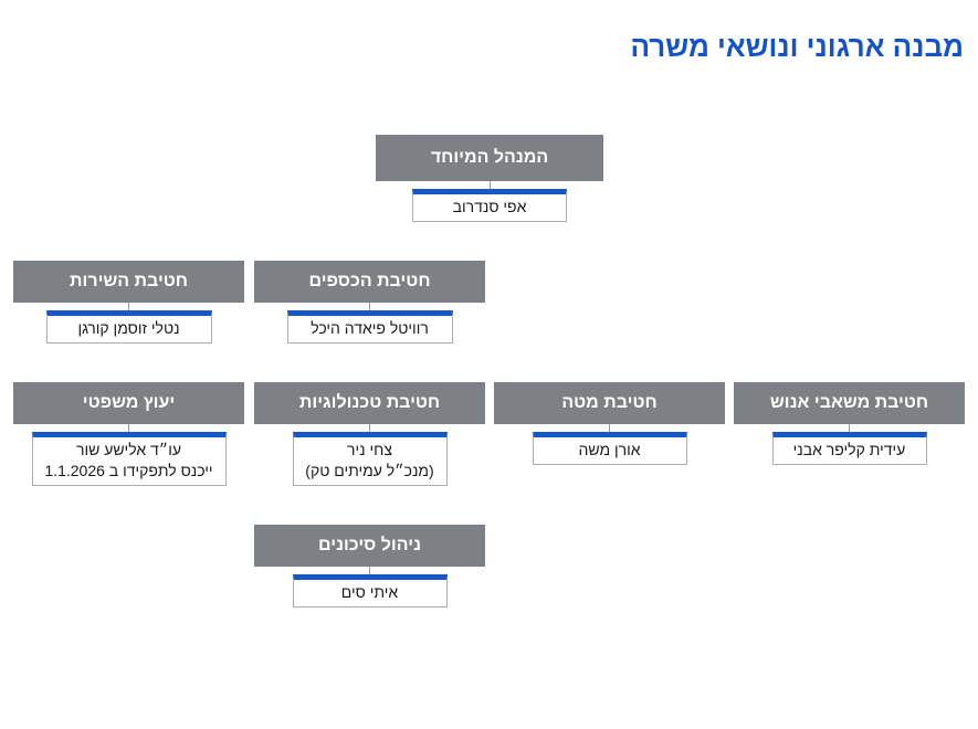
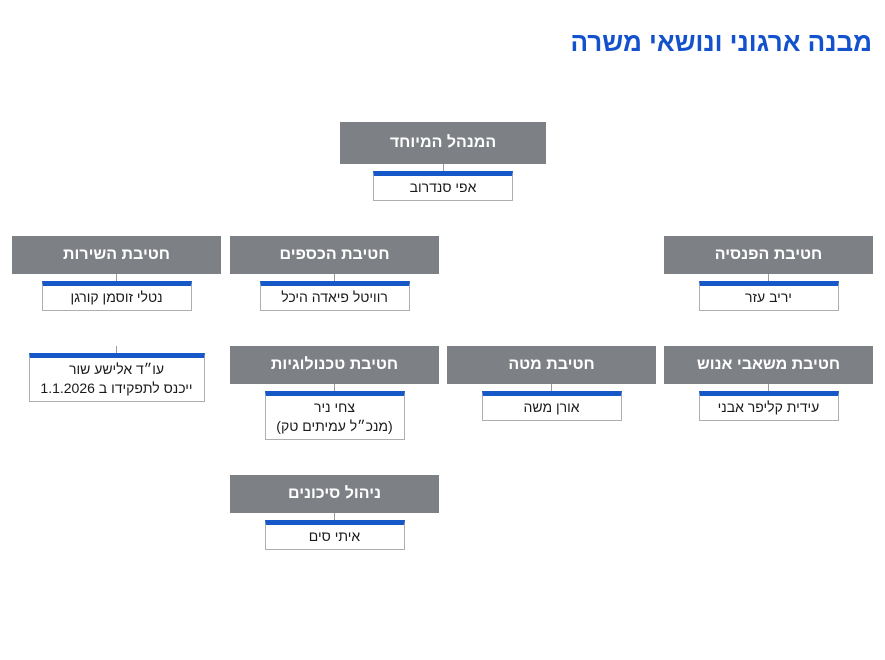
  מבנה ארגוני ונושאי משרה
  המנהל המיוחד
  אפי סנדרוב
+ חטיבת הפנסיה
+ יריב עזר
  חטיבת הכספים
  רוויטל פיאדה היכל
  חטיבת השירות
  נטלי זוסמן קורגן
  חטיבת משאבי אנוש
  עידית קליפר אבני
  חטיבת מטה
  אורן משה
  חטיבת טכנולוגיות
  צחי ניר
  (מנכ״ל עמיתים טק)
- יעוץ משפטי
  עו״ד אלישע שור
  ייכנס לתפקידו ב 1.1.2026
  ניהול סיכונים
  איתי סים
